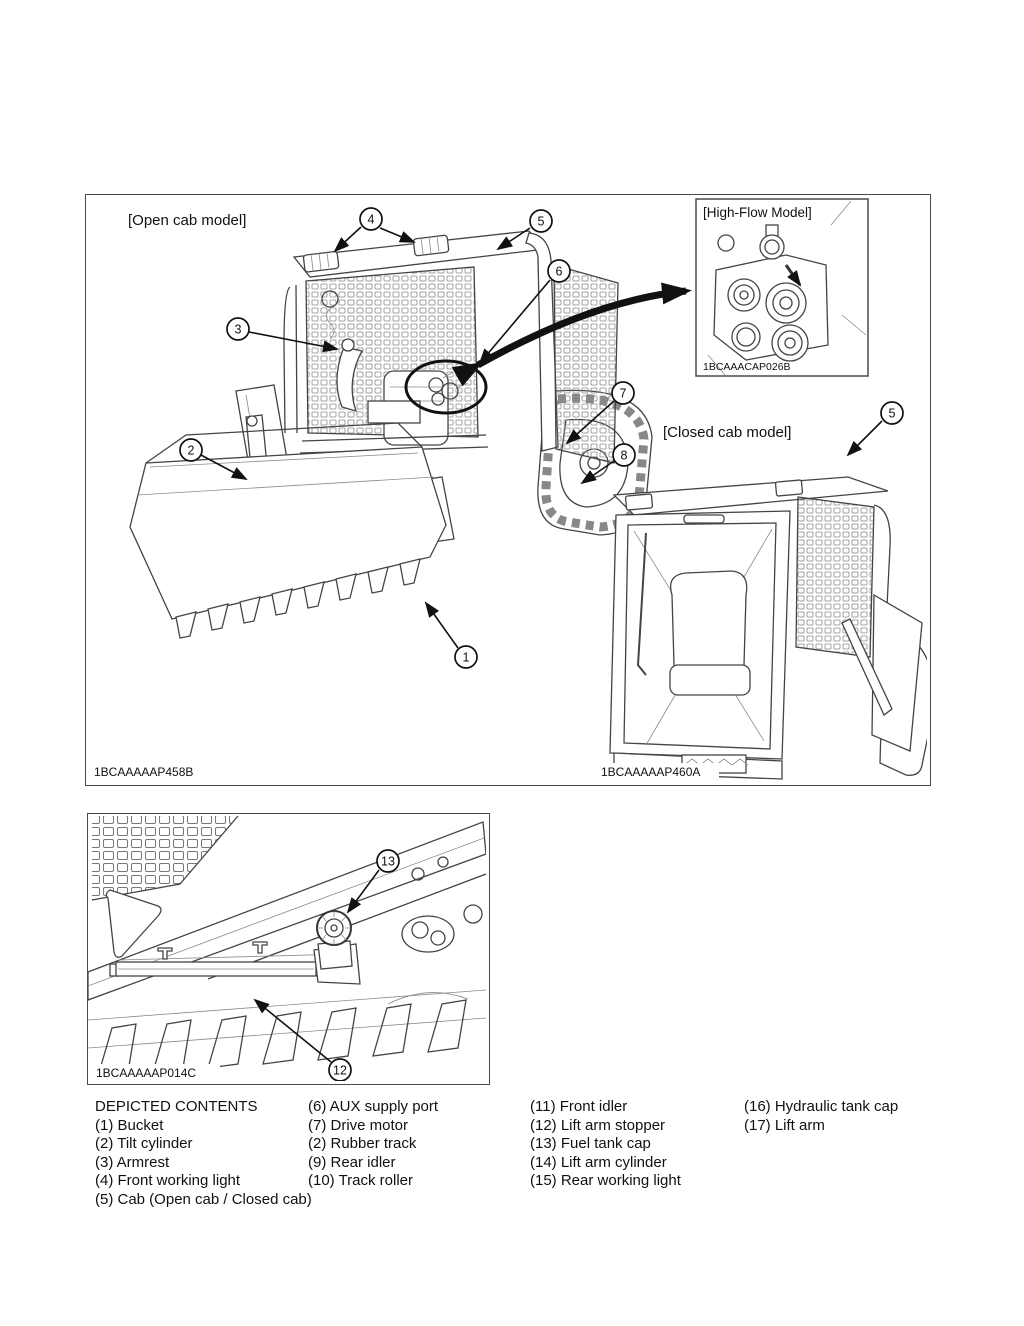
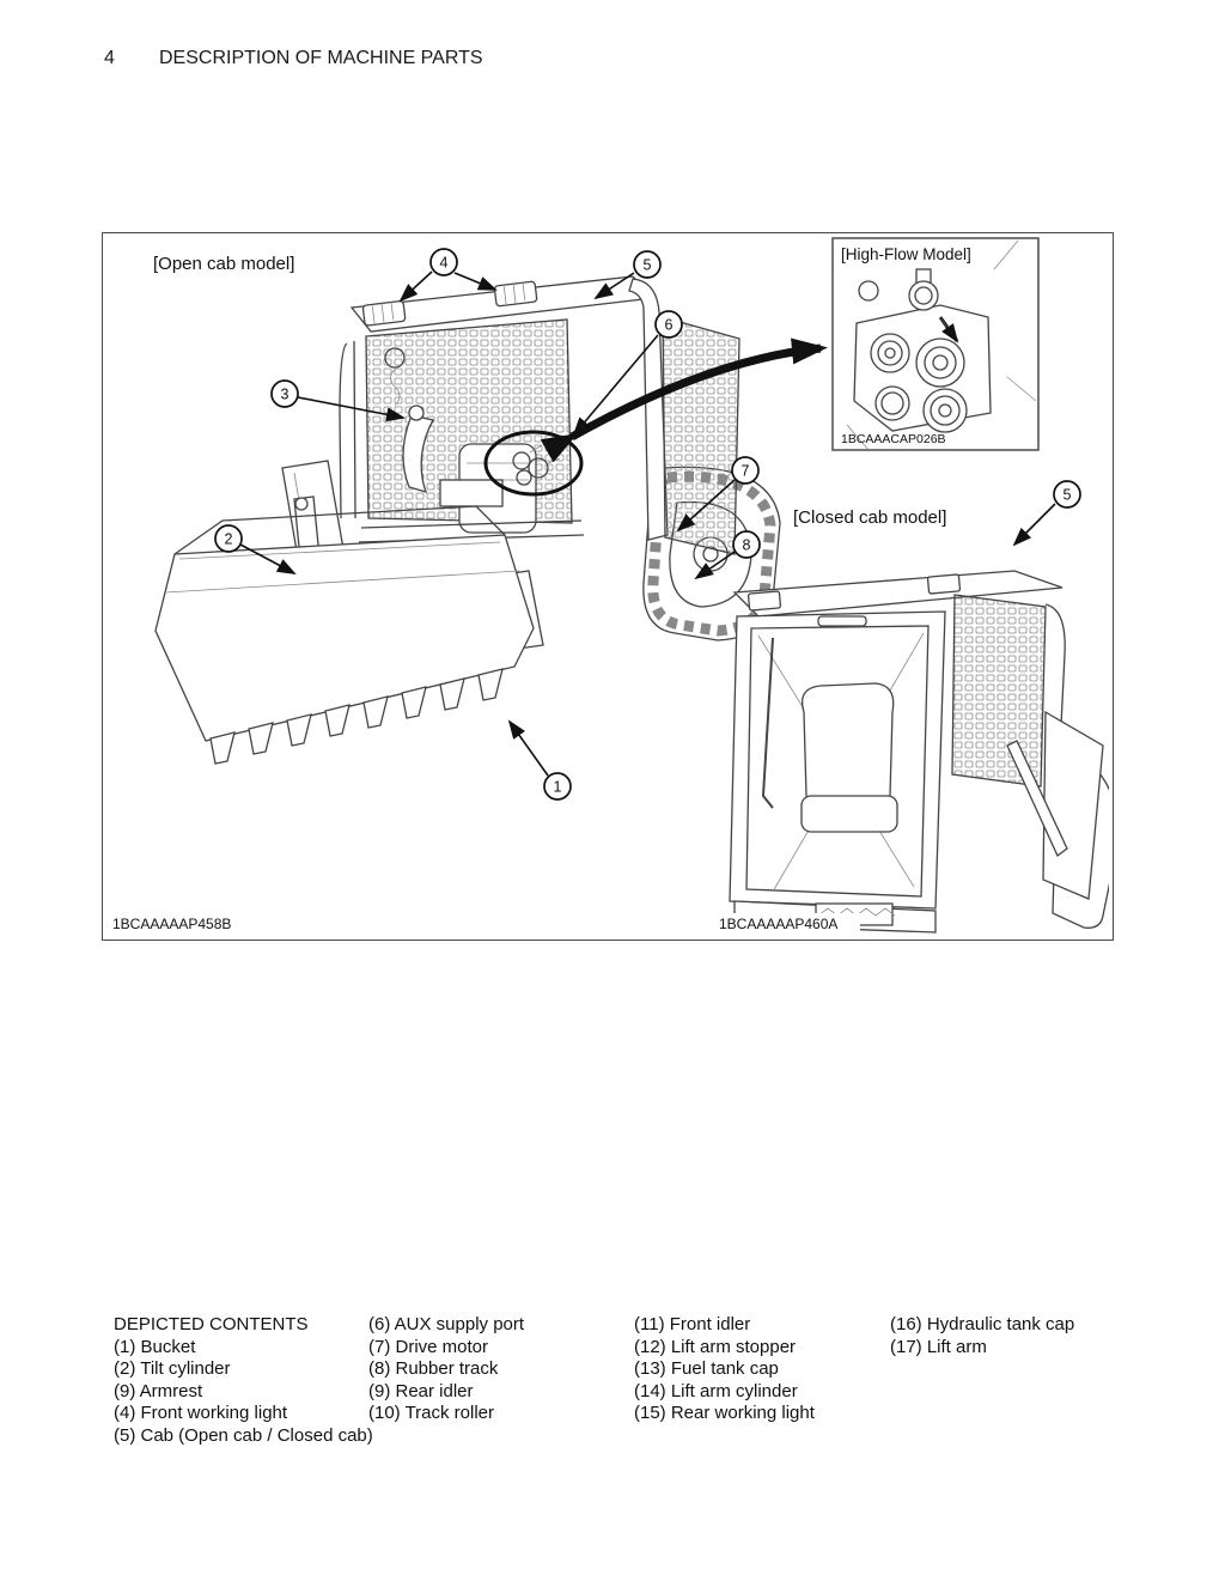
+ 4 DESCRIPTION OF MACHINE PARTS
  [High-Flow Model]
  1BCAAACAP026B
  [Open cab model]
  [Closed cab model]
  1BCAAAAAP458B
  1BCAAAAAP460A
  4
  5
  6
  3
  2
  1
  7
  8
  5
- 1BCAAAAAP014C
- 13
- 12
  DEPICTED CONTENTS
  (1) Bucket
  (2) Tilt cylinder
- (3) Armrest
+ (9) Armrest
  (4) Front working light
  (5) Cab (Open cab / Closed cab)
  (6) AUX supply port
  (7) Drive motor
- (2) Rubber track
+ (8) Rubber track
  (9) Rear idler
  (10) Track roller
  (11) Front idler
  (12) Lift arm stopper
  (13) Fuel tank cap
  (14) Lift arm cylinder
  (15) Rear working light
  (16) Hydraulic tank cap
  (17) Lift arm
